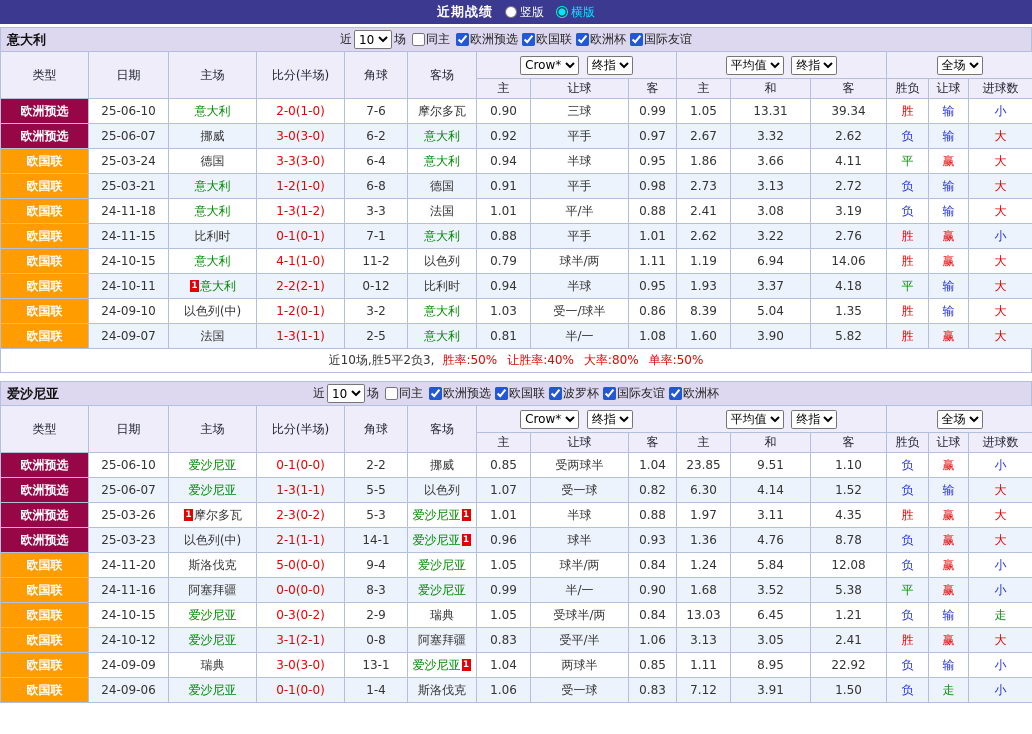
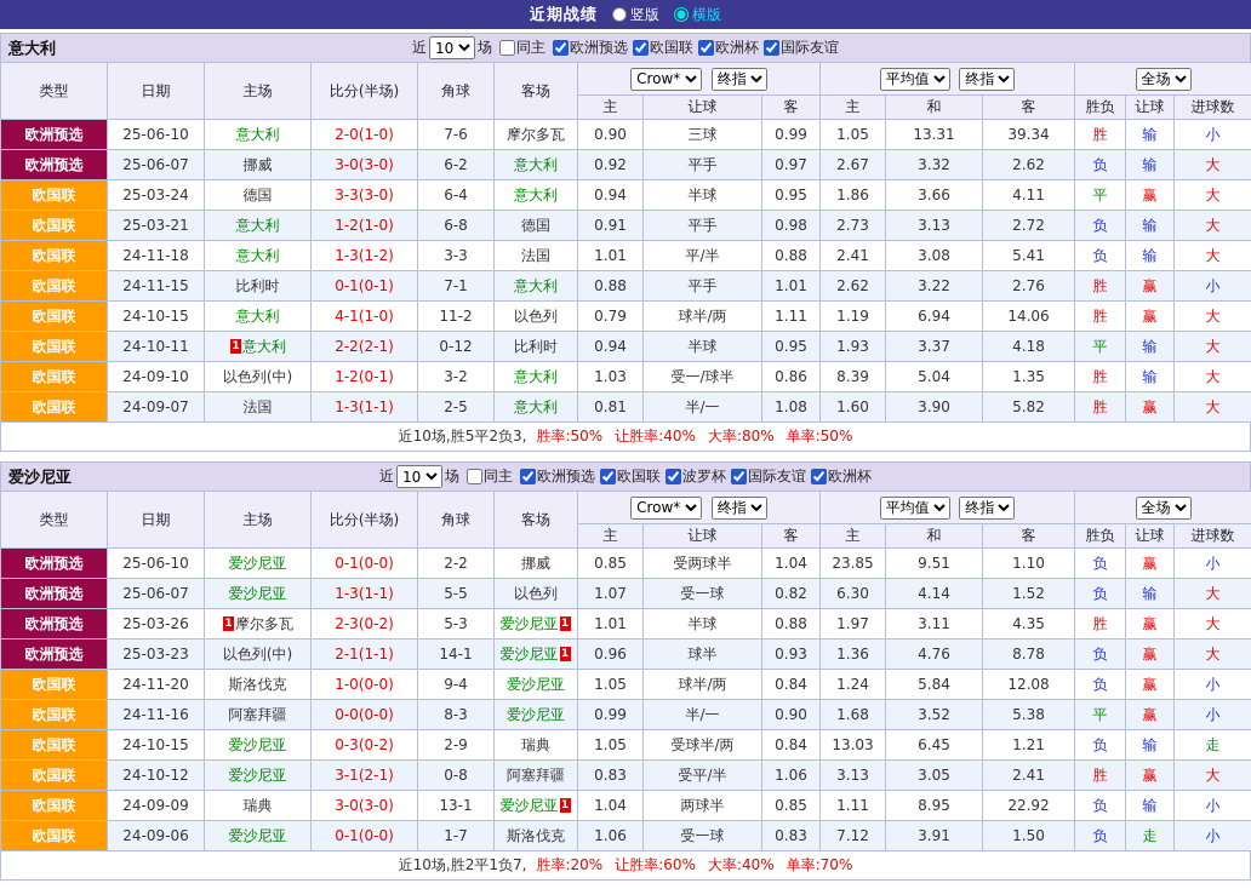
  近期战绩
  竖版
  横版
  意大利
  近
  10
  场
  同主
  欧洲预选
  欧国联
  欧洲杯
  国际友谊
  类型	日期	主场	比分(半场)	角球	客场	Crow* 终指	平均值 终指	全场
  主	让球	客	主	和	客	胜负	让球	进球数
  欧洲预选	25-06-10	意大利	2-0(1-0)	7-6	摩尔多瓦	0.90	三球	0.99	1.05	13.31	39.34	胜	输	小
  欧洲预选	25-06-07	挪威	3-0(3-0)	6-2	意大利	0.92	平手	0.97	2.67	3.32	2.62	负	输	大
  欧国联	25-03-24	德国	3-3(3-0)	6-4	意大利	0.94	半球	0.95	1.86	3.66	4.11	平	赢	大
  欧国联	25-03-21	意大利	1-2(1-0)	6-8	德国	0.91	平手	0.98	2.73	3.13	2.72	负	输	大
- 欧国联	24-11-18	意大利	1-3(1-2)	3-3	法国	1.01	平/半	0.88	2.41	3.08	3.19	负	输	大
+ 欧国联	24-11-18	意大利	1-3(1-2)	3-3	法国	1.01	平/半	0.88	2.41	3.08	5.41	负	输	大
  欧国联	24-11-15	比利时	0-1(0-1)	7-1	意大利	0.88	平手	1.01	2.62	3.22	2.76	胜	赢	小
  欧国联	24-10-15	意大利	4-1(1-0)	11-2	以色列	0.79	球半/两	1.11	1.19	6.94	14.06	胜	赢	大
  欧国联	24-10-11	1 意大利	2-2(2-1)	0-12	比利时	0.94	半球	0.95	1.93	3.37	4.18	平	输	大
  欧国联	24-09-10	以色列(中)	1-2(0-1)	3-2	意大利	1.03	受一/球半	0.86	8.39	5.04	1.35	胜	输	大
  欧国联	24-09-07	法国	1-3(1-1)	2-5	意大利	0.81	半/一	1.08	1.60	3.90	5.82	胜	赢	大
  近10场,胜5平2负3,
  胜率:50%
  让胜率:40%
  大率:80%
  单率:50%
  爱沙尼亚
  近
  10
  场
  同主
  欧洲预选
  欧国联
  波罗杯
  国际友谊
  欧洲杯
  类型	日期	主场	比分(半场)	角球	客场	Crow* 终指	平均值 终指	全场
  主	让球	客	主	和	客	胜负	让球	进球数
  欧洲预选	25-06-10	爱沙尼亚	0-1(0-0)	2-2	挪威	0.85	受两球半	1.04	23.85	9.51	1.10	负	赢	小
  欧洲预选	25-06-07	爱沙尼亚	1-3(1-1)	5-5	以色列	1.07	受一球	0.82	6.30	4.14	1.52	负	输	大
  欧洲预选	25-03-26	1 摩尔多瓦	2-3(0-2)	5-3	爱沙尼亚 1	1.01	半球	0.88	1.97	3.11	4.35	胜	赢	大
  欧洲预选	25-03-23	以色列(中)	2-1(1-1)	14-1	爱沙尼亚 1	0.96	球半	0.93	1.36	4.76	8.78	负	赢	大
- 欧国联	24-11-20	斯洛伐克	5-0(0-0)	9-4	爱沙尼亚	1.05	球半/两	0.84	1.24	5.84	12.08	负	赢	小
+ 欧国联	24-11-20	斯洛伐克	1-0(0-0)	9-4	爱沙尼亚	1.05	球半/两	0.84	1.24	5.84	12.08	负	赢	小
  欧国联	24-11-16	阿塞拜疆	0-0(0-0)	8-3	爱沙尼亚	0.99	半/一	0.90	1.68	3.52	5.38	平	赢	小
  欧国联	24-10-15	爱沙尼亚	0-3(0-2)	2-9	瑞典	1.05	受球半/两	0.84	13.03	6.45	1.21	负	输	走
  欧国联	24-10-12	爱沙尼亚	3-1(2-1)	0-8	阿塞拜疆	0.83	受平/半	1.06	3.13	3.05	2.41	胜	赢	大
  欧国联	24-09-09	瑞典	3-0(3-0)	13-1	爱沙尼亚 1	1.04	两球半	0.85	1.11	8.95	22.92	负	输	小
- 欧国联	24-09-06	爱沙尼亚	0-1(0-0)	1-4	斯洛伐克	1.06	受一球	0.83	7.12	3.91	1.50	负	走	小
+ 欧国联	24-09-06	爱沙尼亚	0-1(0-0)	1-7	斯洛伐克	1.06	受一球	0.83	7.12	3.91	1.50	负	走	小
+ 近10场,胜2平1负7,
+ 胜率:20%
+ 让胜率:60%
+ 大率:40%
+ 单率:70%
